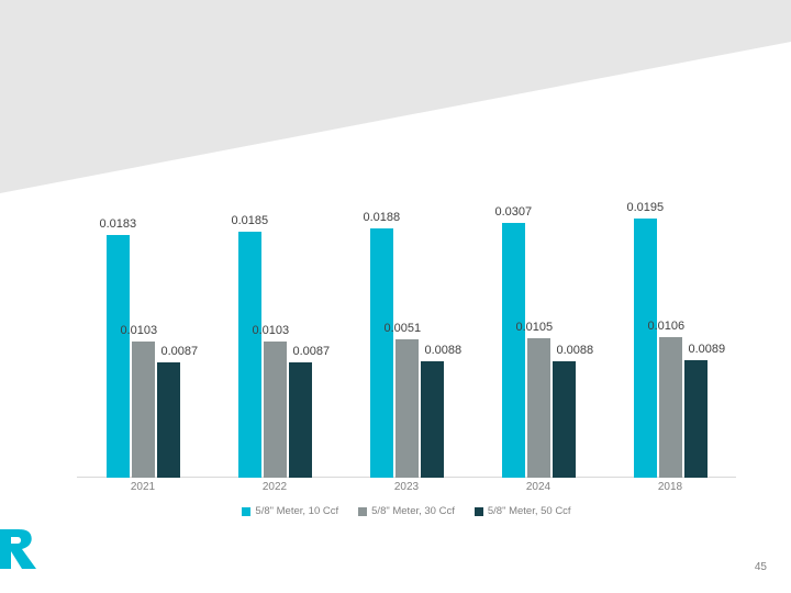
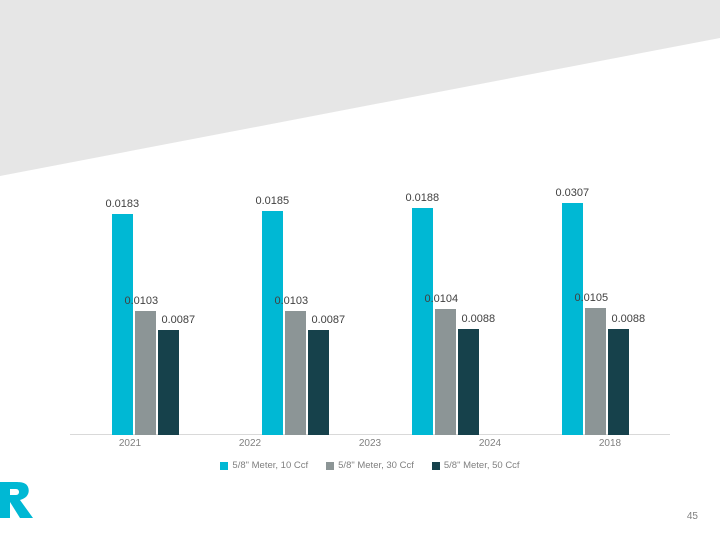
  0.0183
  0.0103
  0.0087
  0.0185
  0.0103
  0.0087
  0.0188
- 0.0051
+ 0.0104
  0.0088
  0.0307
  0.0105
  0.0088
- 0.0195
- 0.0106
- 0.0089
  2021
  2022
  2023
  2024
  2018
  5/8" Meter, 10 Ccf
  5/8" Meter, 30 Ccf
  5/8" Meter, 50 Ccf
  45
